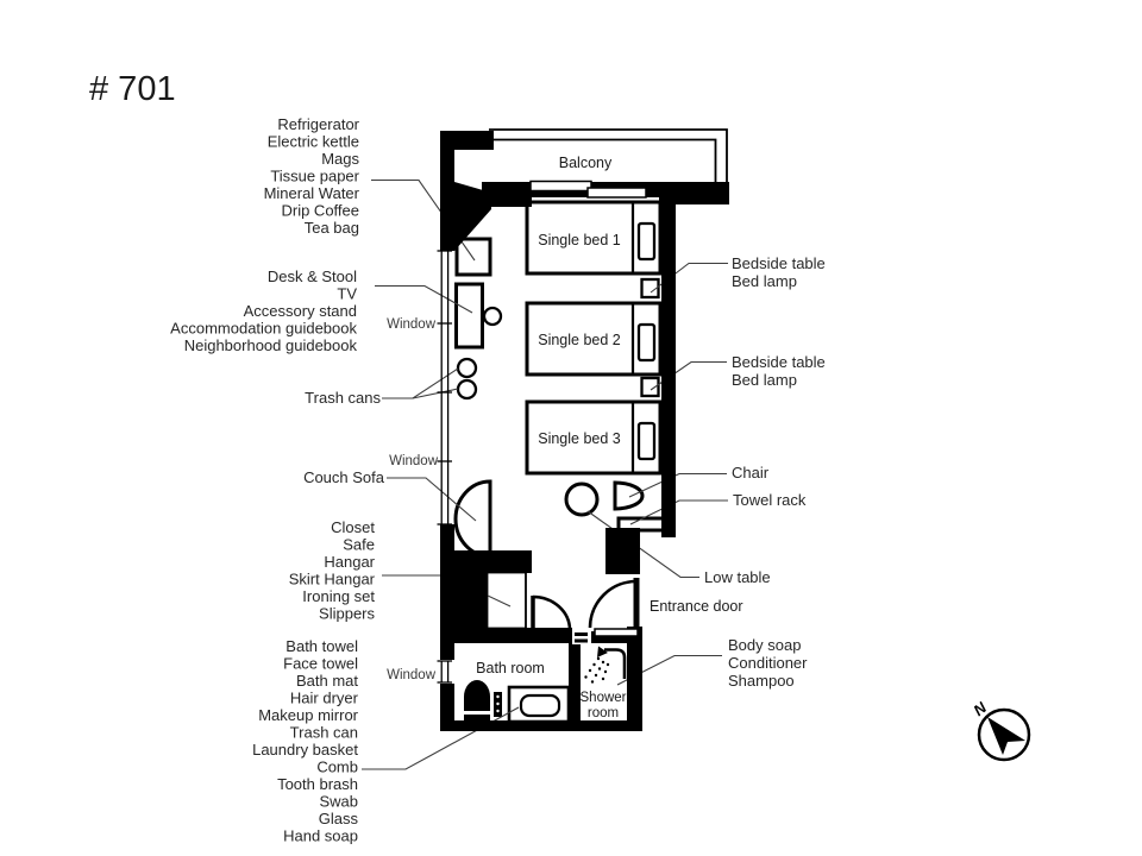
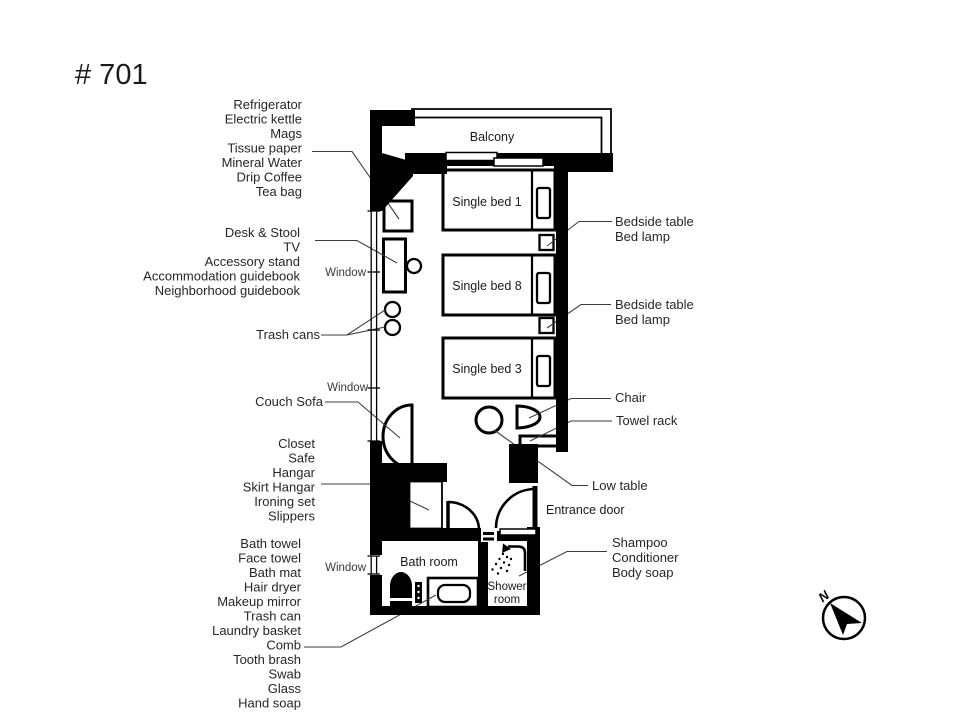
  # 701
  Balcony
  Single bed 1
- Single bed 2
+ Single bed 8
  Single bed 3
  Bath room
  Shower
  room
  Entrance door
  Window
  Window
  Window
  Refrigerator
  Electric kettle
  Mags
  Tissue paper
  Mineral Water
  Drip Coffee
  Tea bag
  Desk & Stool
  TV
  Accessory stand
  Accommodation guidebook
  Neighborhood guidebook
  Trash cans
  Couch Sofa
  Closet
  Safe
  Hangar
  Skirt Hangar
  Ironing set
  Slippers
  Bath towel
  Face towel
  Bath mat
  Hair dryer
  Makeup mirror
  Trash can
  Laundry basket
  Comb
  Tooth brash
  Swab
  Glass
  Hand soap
  Bedside table
  Bed lamp
  Bedside table
  Bed lamp
  Chair
  Towel rack
  Low table
- Body soap
+ Shampoo
  Conditioner
- Shampoo
+ Body soap
